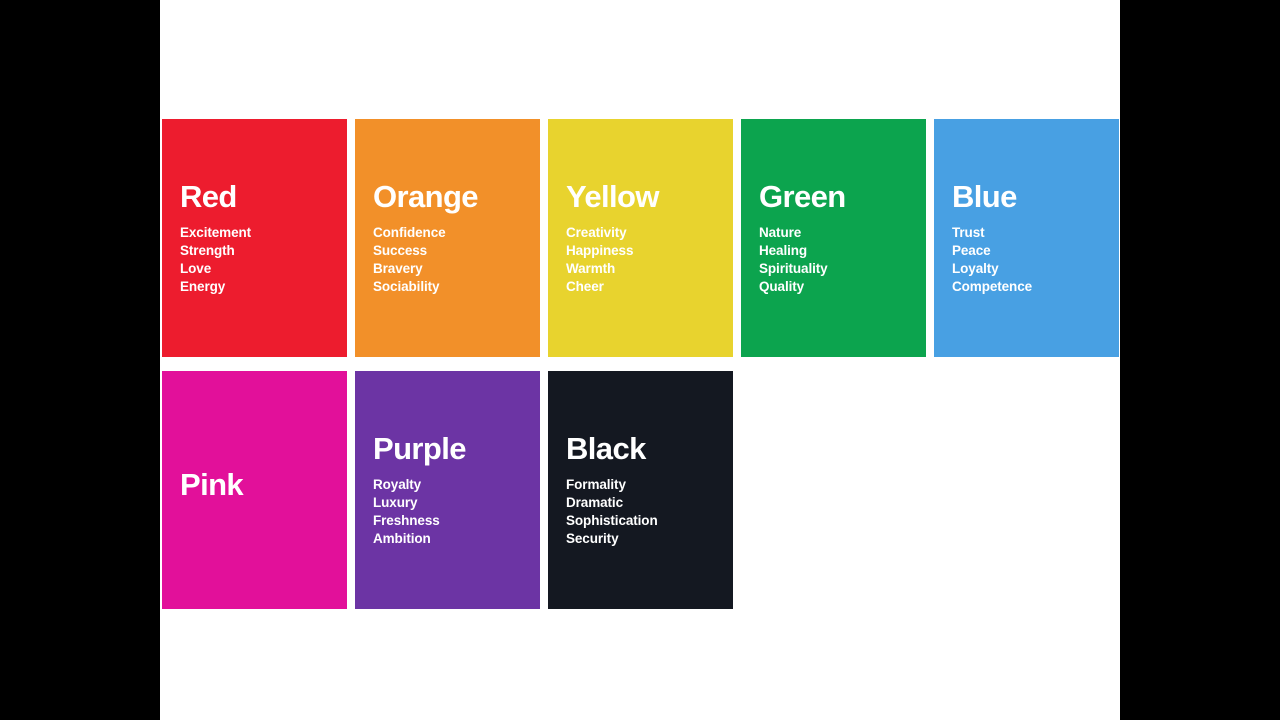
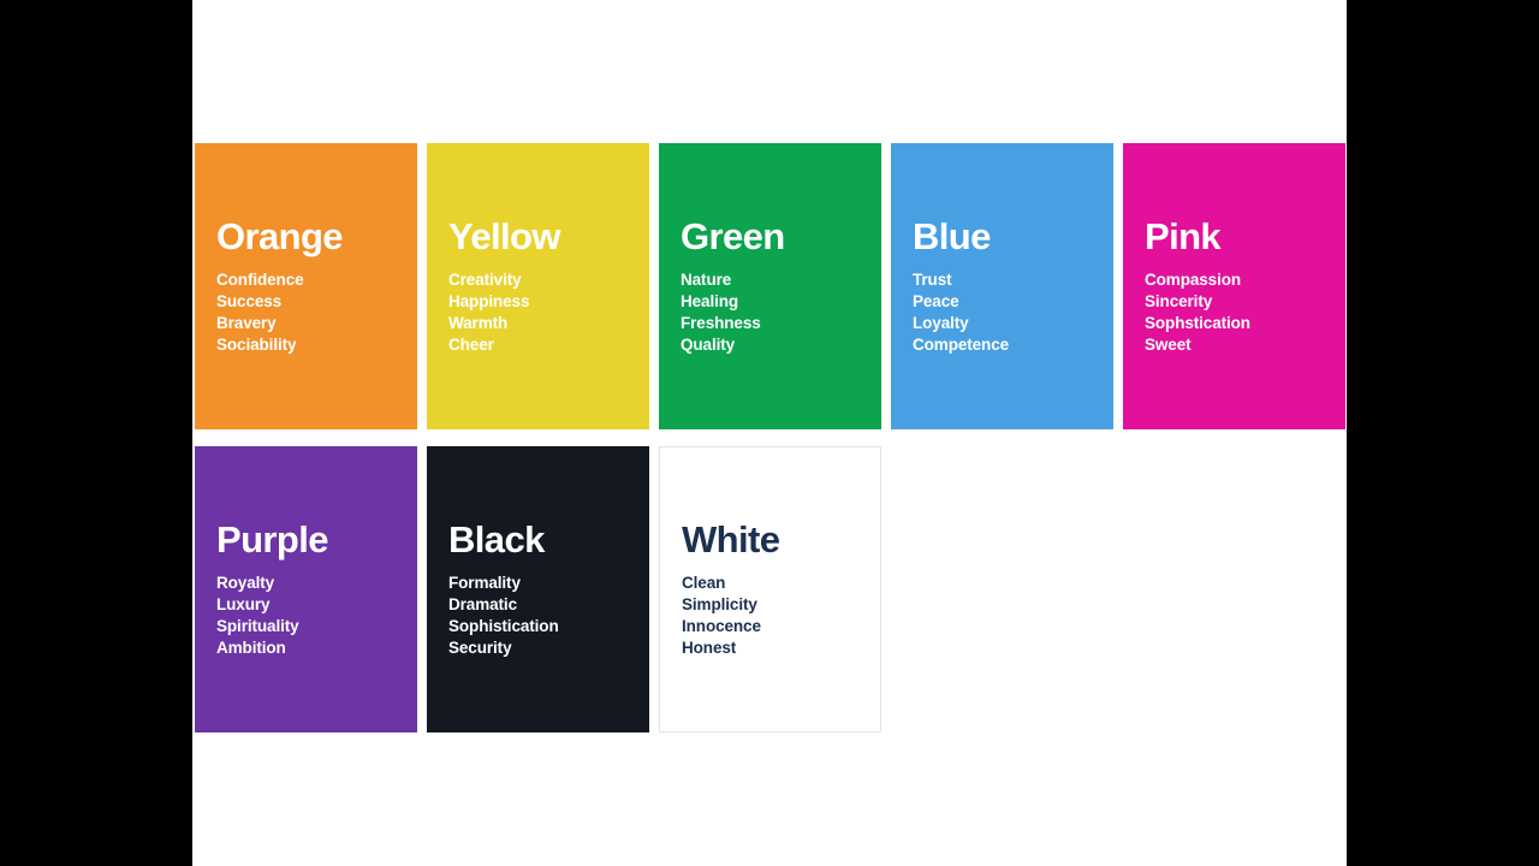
- Red
- Excitement
- Strength
- Love
- Energy
  Orange
  Confidence
  Success
  Bravery
  Sociability
  Yellow
  Creativity
  Happiness
  Warmth
  Cheer
  Green
  Nature
  Healing
- Spirituality
+ Freshness
  Quality
  Blue
  Trust
  Peace
  Loyalty
  Competence
  Pink
+ Compassion
+ Sincerity
+ Sophstication
+ Sweet
  Purple
  Royalty
  Luxury
- Freshness
+ Spirituality
  Ambition
  Black
  Formality
  Dramatic
  Sophistication
  Security
+ White
+ Clean
+ Simplicity
+ Innocence
+ Honest
